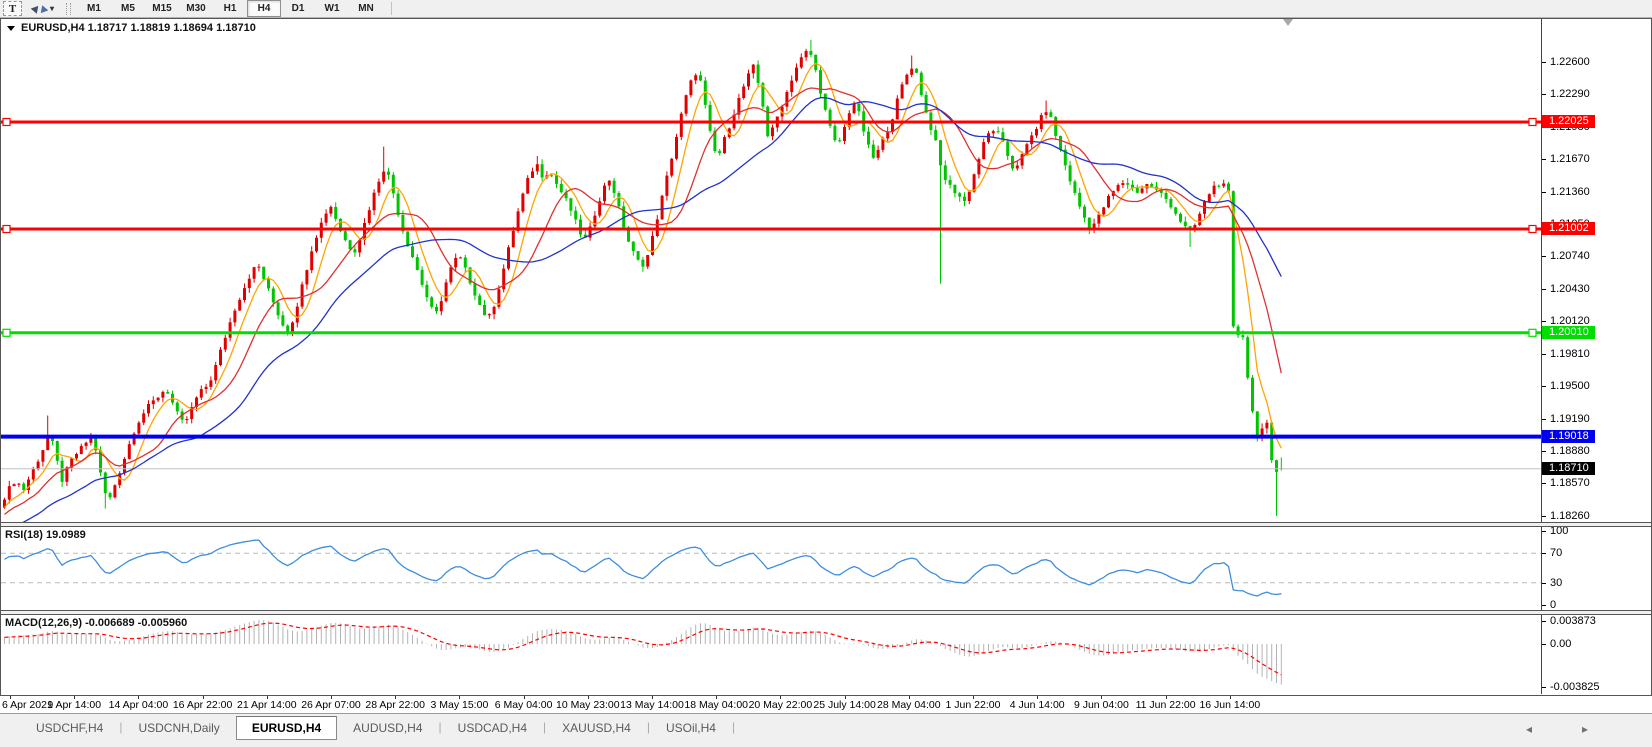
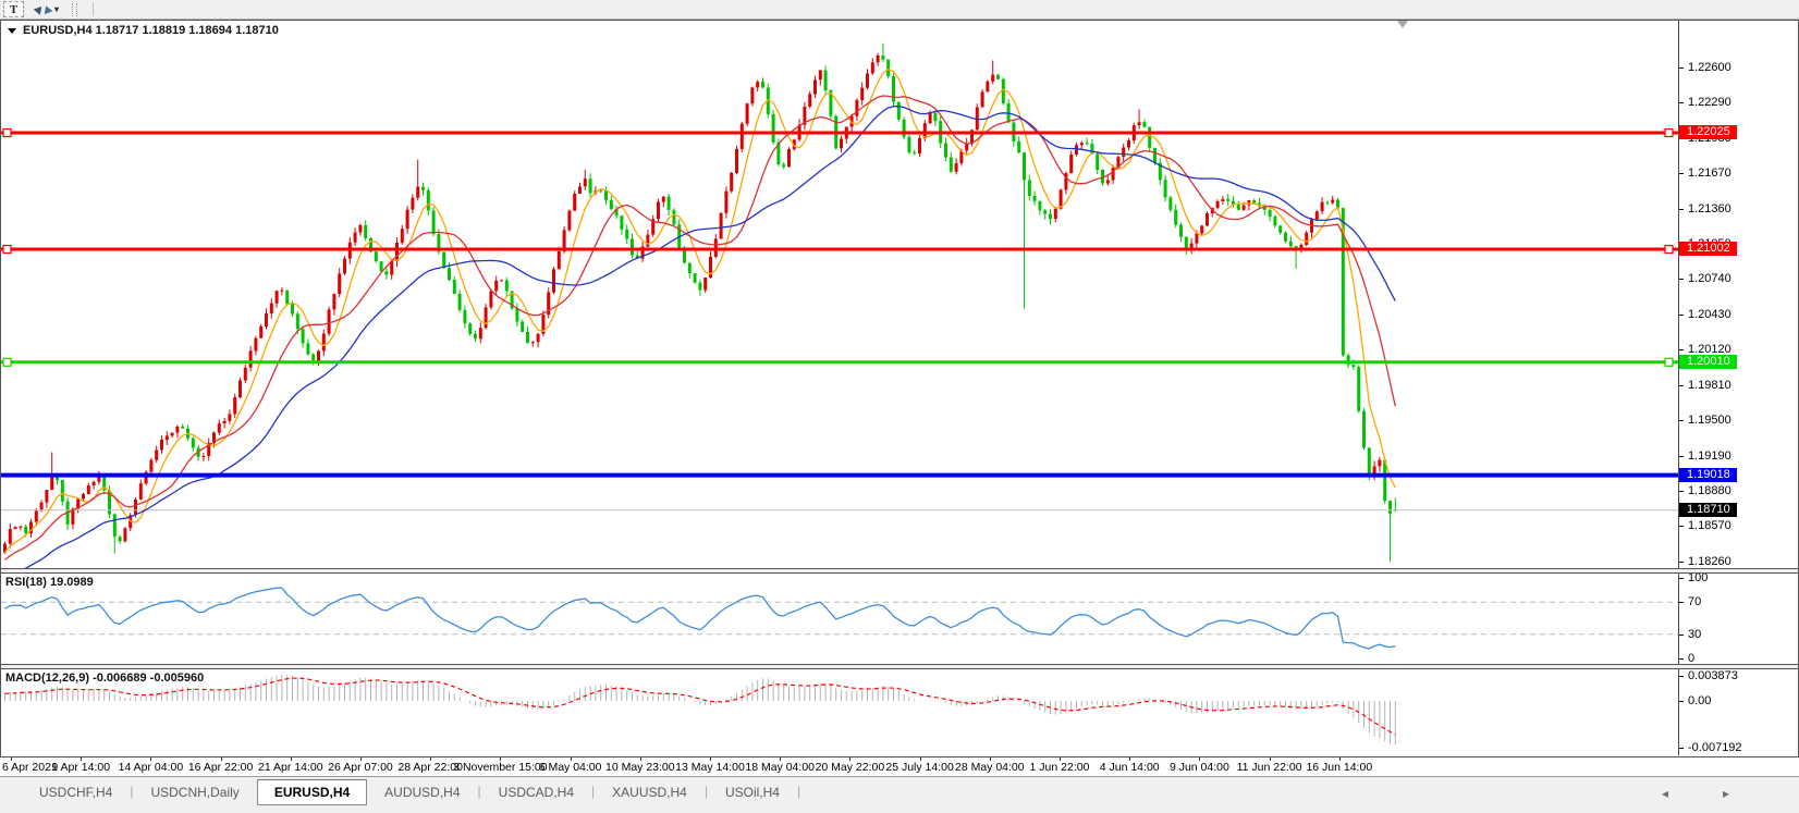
  T
  ▾
- M1
- M5
- M15
- M30
- H1
- H4
- D1
- W1
- MN
  EURUSD,H4 1.18717 1.18819 1.18694 1.18710
  RSI(18) 19.0989
  MACD(12,26,9) -0.006689 -0.005960
  1.22600
  1.22290
  1.21670
  1.21360
  1.20740
  1.20430
  1.20120
  1.19810
  1.19500
  1.19190
  1.18880
  1.18570
  1.18260
  100
  70
  30
  0
  0.003873
  0.00
- -0.003825
+ -0.007192
  1.22025
  1.21002
  1.20010
  1.19018
  1.18710
  6 Apr 2021
  9 Apr 14:00
  14 Apr 04:00
  16 Apr 22:00
  21 Apr 14:00
  26 Apr 07:00
  28 Apr 22:00
- 3 May 15:00
+ 3 November 15:00
  6 May 04:00
  10 May 23:00
  13 May 14:00
  18 May 04:00
  20 May 22:00
  25 July 14:00
  28 May 04:00
  1 Jun 22:00
  4 Jun 14:00
  9 Jun 04:00
  11 Jun 22:00
  16 Jun 14:00
  USDCHF,H4
  |
  USDCNH,Daily
  EURUSD,H4
  AUDUSD,H4
  |
  USDCAD,H4
  |
  XAUUSD,H4
  |
  USOil,H4
  |
  ◂
  ▸
